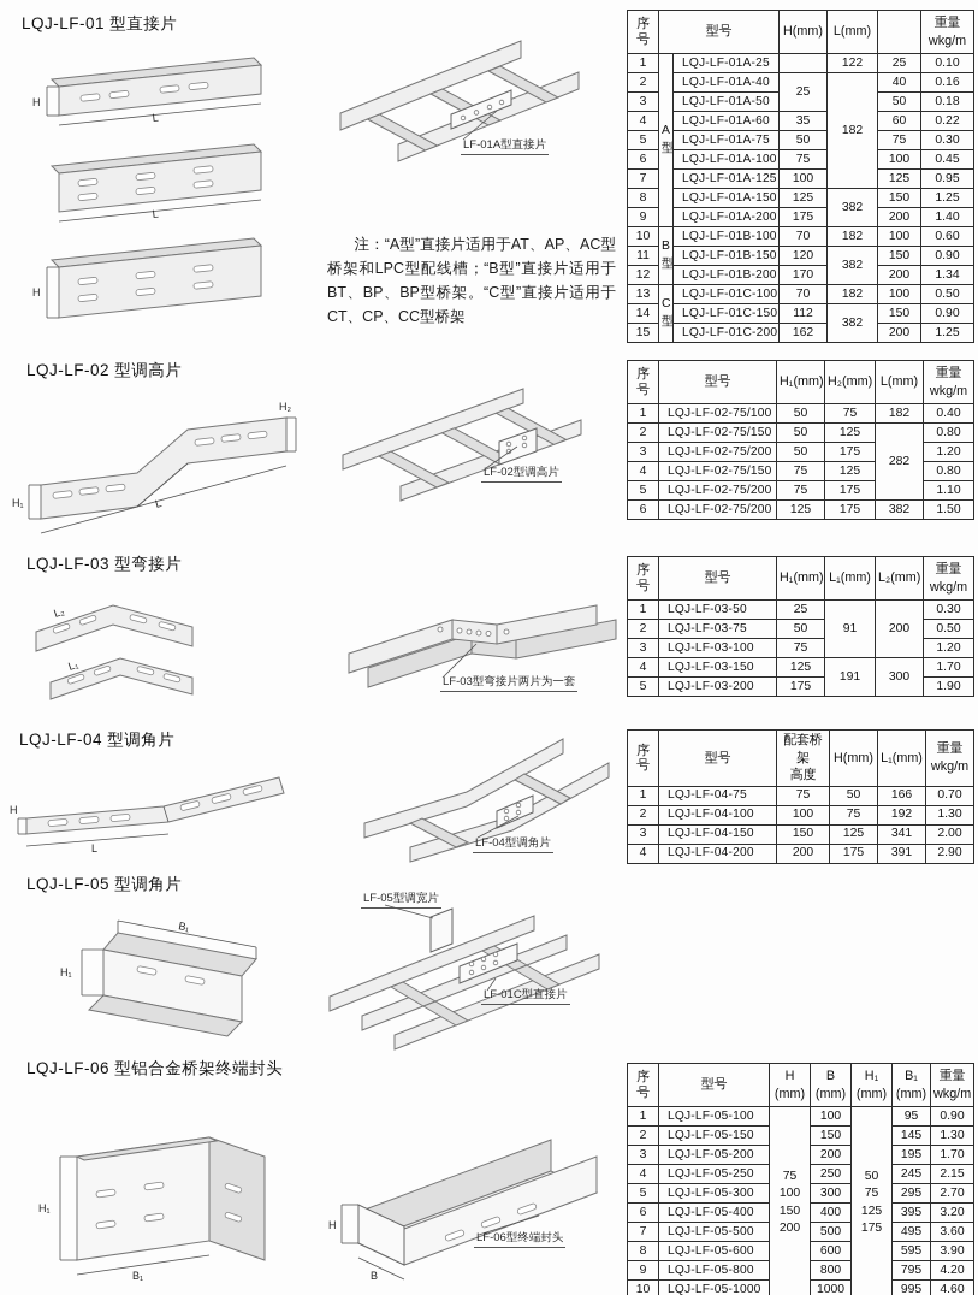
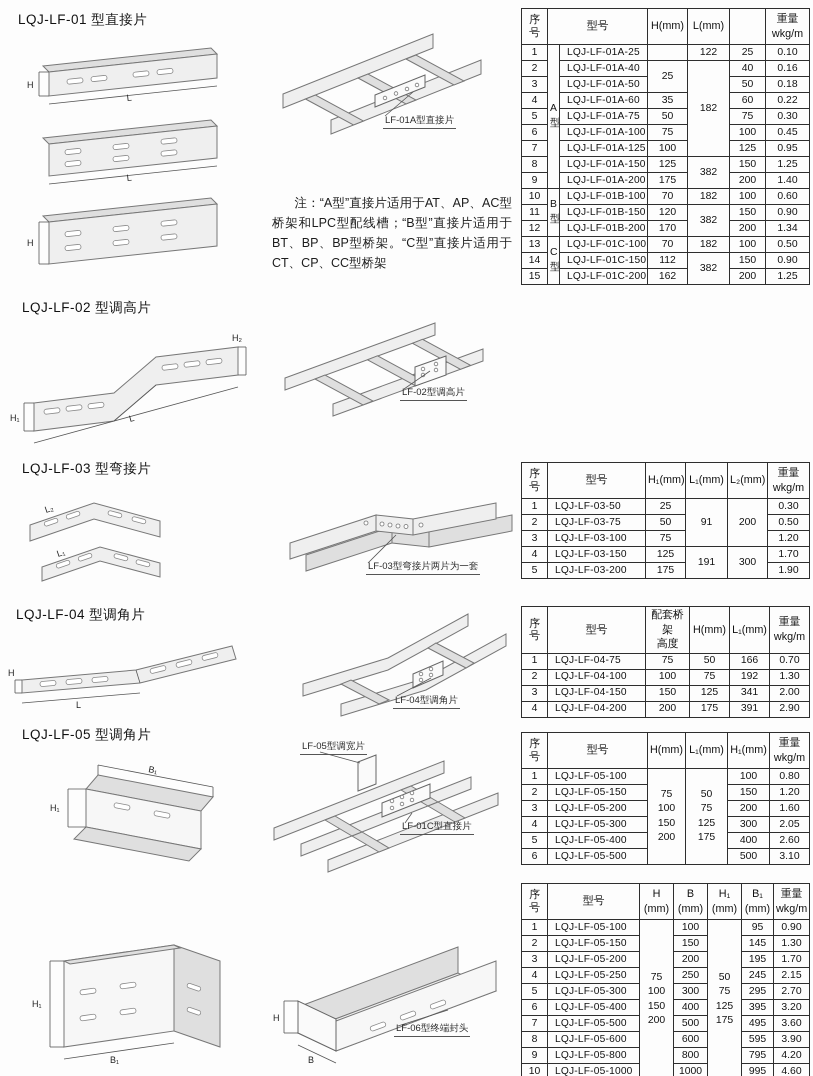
  LQJ-LF-01 型直接片
  LQJ-LF-02 型调高片
  LQJ-LF-03 型弯接片
  LQJ-LF-04 型调角片
  LQJ-LF-05 型调角片
- LQJ-LF-06 型铝合金桥架终端封头
  注：“A型”直接片适用于AT、AP、AC型桥架和LPC型配线槽；“B型”直接片适用于BT、BP、BP型桥架。“C型”直接片适用于CT、CP、CC型桥架
  H
  H
  LF-01A型直接片
  H₂
  H₁
  LF-02型调高片
  LF-03型弯接片两片为一套
  H
  L
  LF-04型调角片
  H₁
  LF-05型调宽片
  LF-01C型直接片
  H₁
  B₁
  H
  B
  LF-06型终端封头
  序号	型号	H(mm)	L(mm)		重量 wkg/m
  1	A 型	LQJ-LF-01A-25		122	25	0.10
  2	LQJ-LF-01A-40	25	182	40	0.16
  3	LQJ-LF-01A-50	50	0.18
  4	LQJ-LF-01A-60	35	60	0.22
  5	LQJ-LF-01A-75	50	75	0.30
  6	LQJ-LF-01A-100	75	100	0.45
  7	LQJ-LF-01A-125	100	125	0.95
  8	LQJ-LF-01A-150	125	382	150	1.25
  9	LQJ-LF-01A-200	175	200	1.40
  10	B 型	LQJ-LF-01B-100	70	182	100	0.60
  11	LQJ-LF-01B-150	120	382	150	0.90
  12	LQJ-LF-01B-200	170	200	1.34
  13	C 型	LQJ-LF-01C-100	70	182	100	0.50
  14	LQJ-LF-01C-150	112	382	150	0.90
  15	LQJ-LF-01C-200	162	200	1.25
- 序号	型号	H₁(mm)	H₂(mm)	L(mm)	重量 wkg/m
- 1	LQJ-LF-02-75/100	50	75	182	0.40
- 2	LQJ-LF-02-75/150	50	125	282	0.80
- 3	LQJ-LF-02-75/200	50	175	1.20
- 4	LQJ-LF-02-75/150	75	125	0.80
- 5	LQJ-LF-02-75/200	75	175	1.10
- 6	LQJ-LF-02-75/200	125	175	382	1.50
  序号	型号	H₁(mm)	L₁(mm)	L₂(mm)	重量 wkg/m
  1	LQJ-LF-03-50	25	91	200	0.30
  2	LQJ-LF-03-75	50	0.50
  3	LQJ-LF-03-100	75	1.20
  4	LQJ-LF-03-150	125	191	300	1.70
  5	LQJ-LF-03-200	175	1.90
  序号	型号	配套桥架 高度	H(mm)	L₁(mm)	重量 wkg/m
  1	LQJ-LF-04-75	75	50	166	0.70
  2	LQJ-LF-04-100	100	75	192	1.30
  3	LQJ-LF-04-150	150	125	341	2.00
  4	LQJ-LF-04-200	200	175	391	2.90
+ 序号	型号	H(mm)	L₁(mm)	H₁(mm)	重量 wkg/m
+ 1	LQJ-LF-05-100	75 100 150 200	50 75 125 175	100	0.80
+ 2	LQJ-LF-05-150	150	1.20
+ 3	LQJ-LF-05-200	200	1.60
+ 4	LQJ-LF-05-300	300	2.05
+ 5	LQJ-LF-05-400	400	2.60
+ 6	LQJ-LF-05-500	500	3.10
  序号	型号	H (mm)	B (mm)	H₁ (mm)	B₁ (mm)	重量 wkg/m
  1	LQJ-LF-05-100	75 100 150 200	100	50 75 125 175	95	0.90
  2	LQJ-LF-05-150	150	145	1.30
  3	LQJ-LF-05-200	200	195	1.70
  4	LQJ-LF-05-250	250	245	2.15
  5	LQJ-LF-05-300	300	295	2.70
  6	LQJ-LF-05-400	400	395	3.20
  7	LQJ-LF-05-500	500	495	3.60
  8	LQJ-LF-05-600	600	595	3.90
  9	LQJ-LF-05-800	800	795	4.20
  10	LQJ-LF-05-1000	1000	995	4.60
